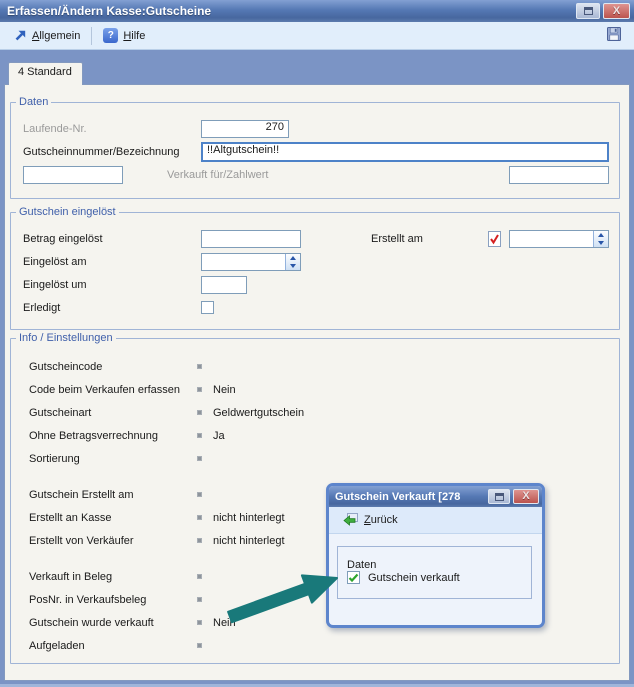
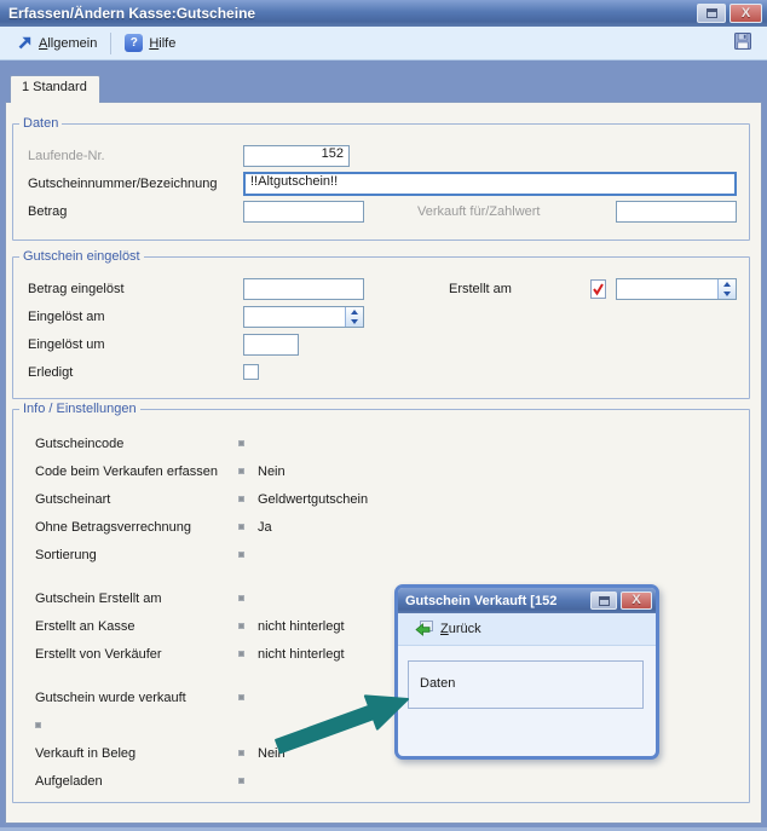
  Erfassen/Ändern Kasse:Gutscheine
  X
  Allgemein
  ?
  Hilfe
- 4 Standard
+ 1 Standard
  Daten
  Laufende-Nr.
- 270
+ 152
  Gutscheinnummer/Bezeichnung
  !!Altgutschein!!
+ Betrag
  Verkauft für/Zahlwert
  Gutschein eingelöst
  Betrag eingelöst
  Erstellt am
  Eingelöst am
  Eingelöst um
  Erledigt
  Info / Einstellungen
  Gutscheincode
  Code beim Verkaufen erfassen
  Nein
  Gutscheinart
  Geldwertgutschein
  Ohne Betragsverrechnung
  Ja
  Sortierung
  Gutschein Erstellt am
  Erstellt an Kasse
  nicht hinterlegt
  Erstellt von Verkäufer
  nicht hinterlegt
- Verkauft in Beleg
+ Gutschein wurde verkauft
- PosNr. in Verkaufsbeleg
- Gutschein wurde verkauft
+ Verkauft in Beleg
  Nei
  Aufgeladen
- Gutschein Verkauft [278
+ Gutschein Verkauft [152
  X
  Zurück
  Daten
- Gutschein verkauft
